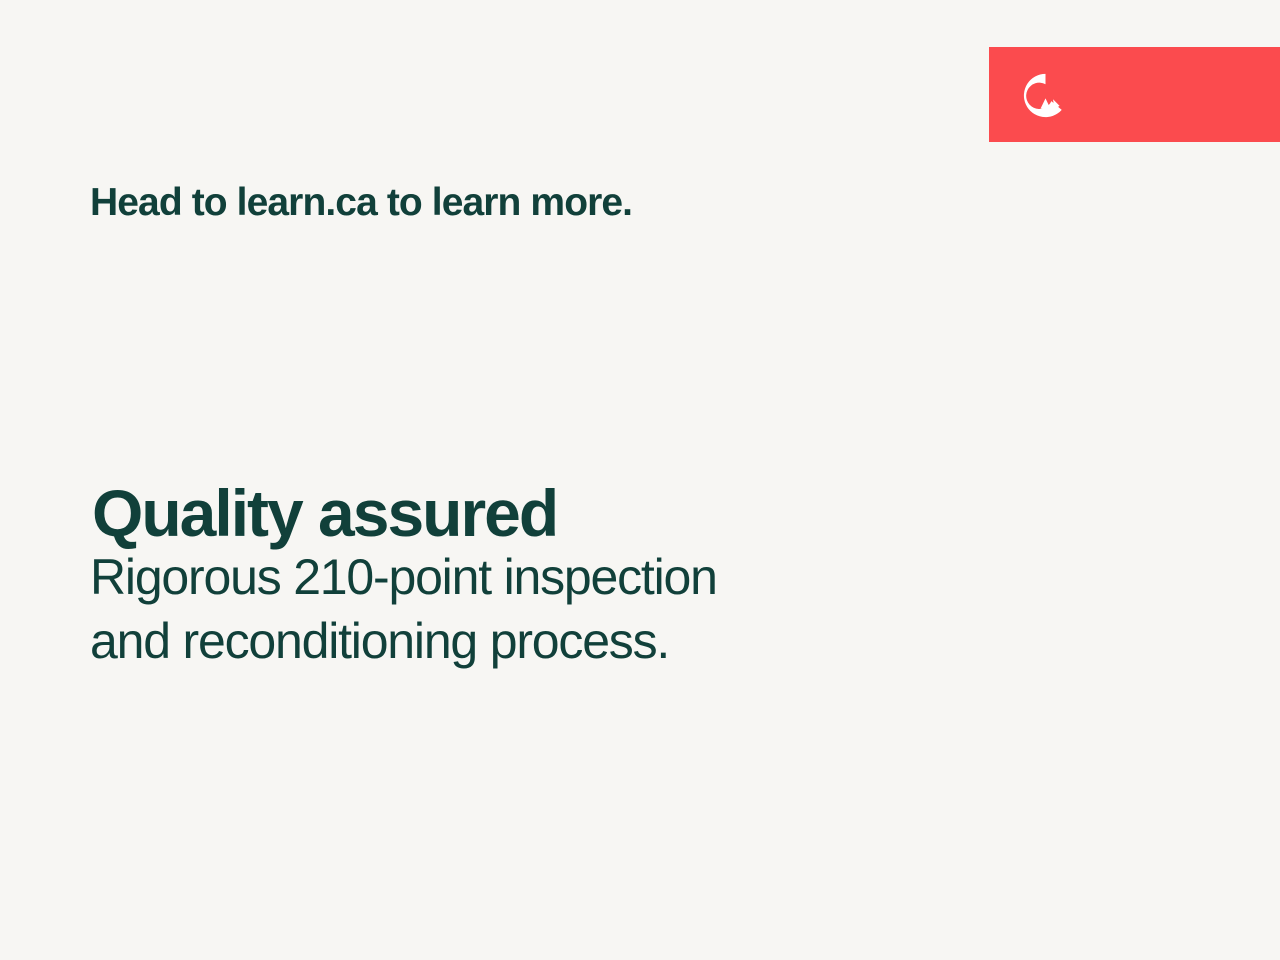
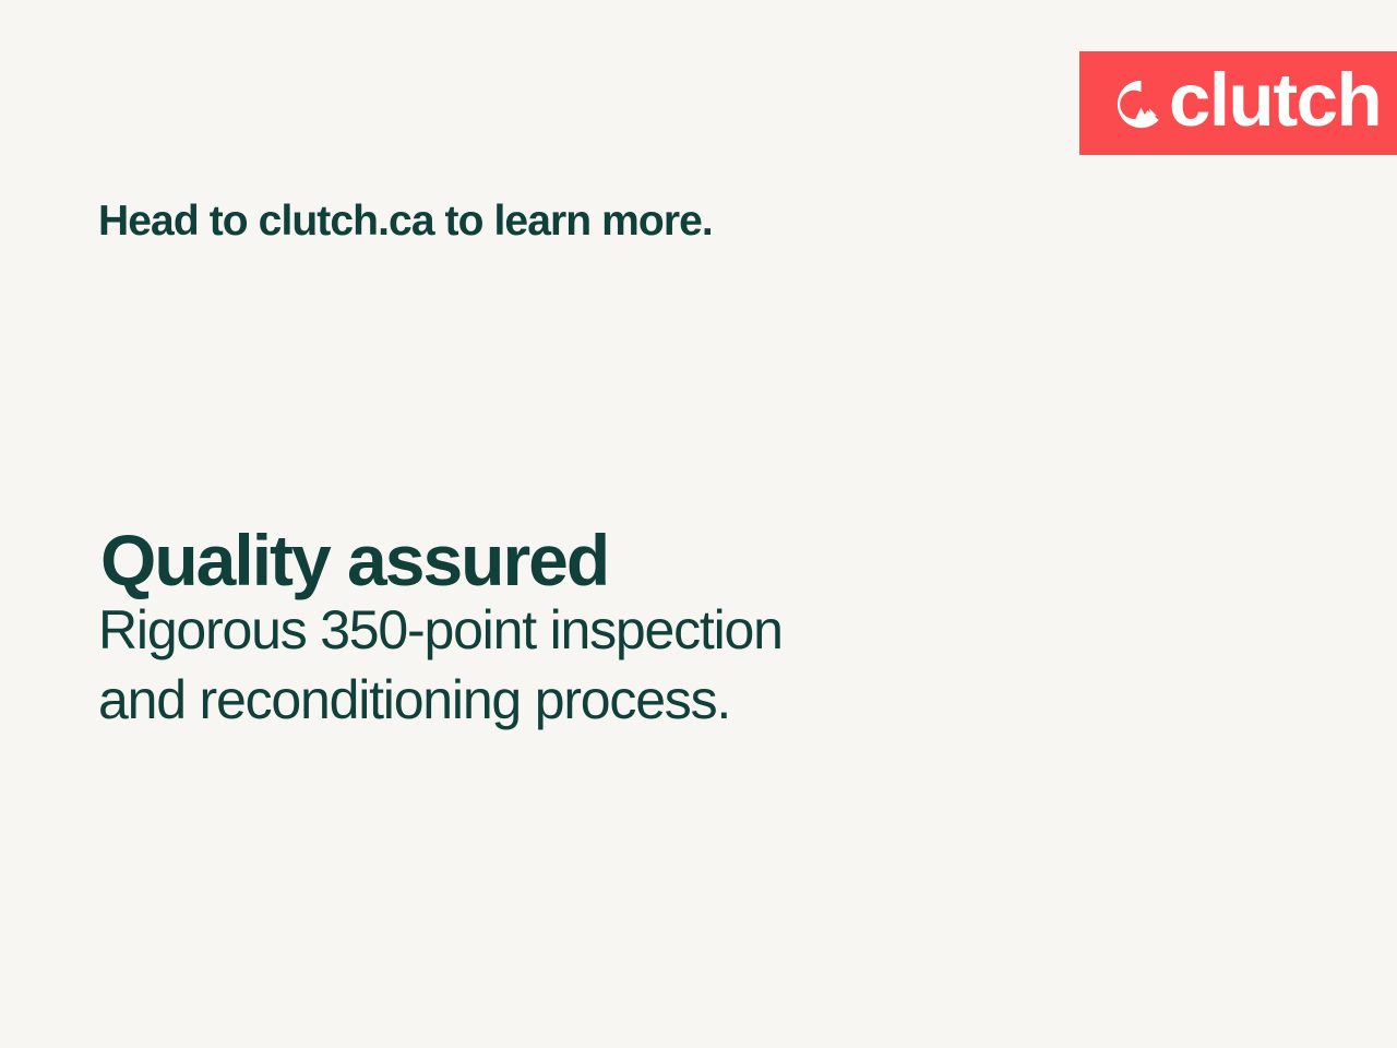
+ clutch
- Head to learn.ca to learn more.
+ Head to clutch.ca to learn more.
  Quality assured
- Rigorous 210-point inspection
+ Rigorous 350-point inspection
  and reconditioning process.
